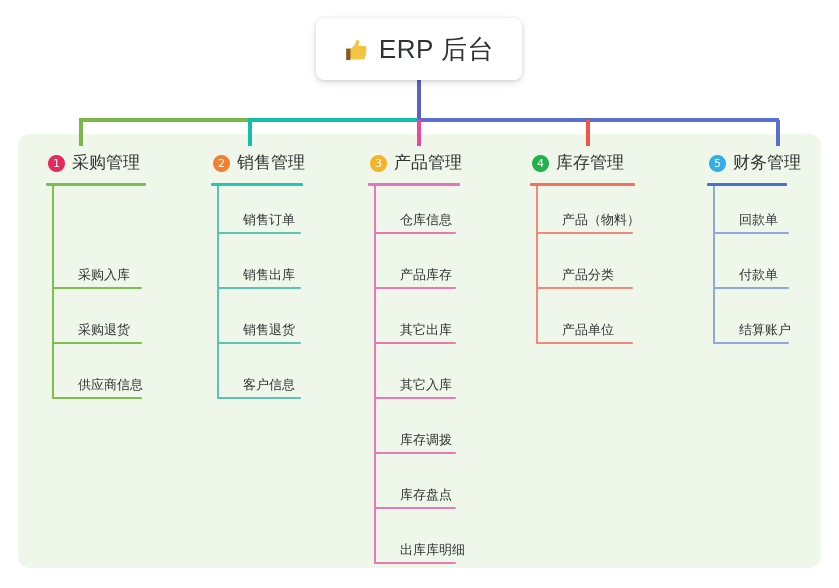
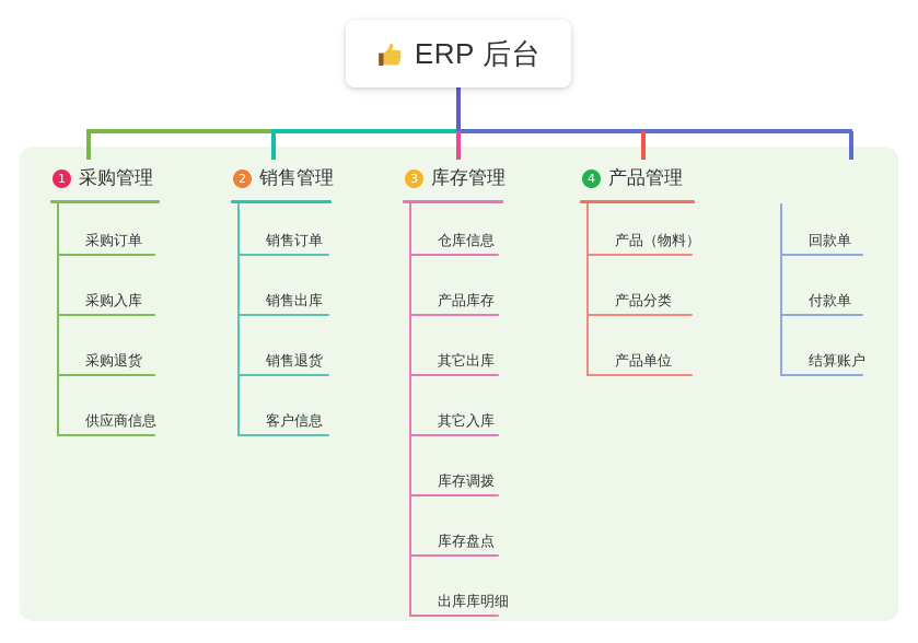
  ERP 后台
  1
  采购管理
+ 采购订单
  采购入库
  采购退货
  供应商信息
  2
  销售管理
  销售订单
  销售出库
  销售退货
  客户信息
  3
- 产品管理
+ 库存管理
  仓库信息
  产品库存
  其它出库
  其它入库
  库存调拨
  库存盘点
  出库库明细
  4
- 库存管理
+ 产品管理
  产品（物料）
  产品分类
  产品单位
- 5
- 财务管理
  回款单
  付款单
  结算账户
